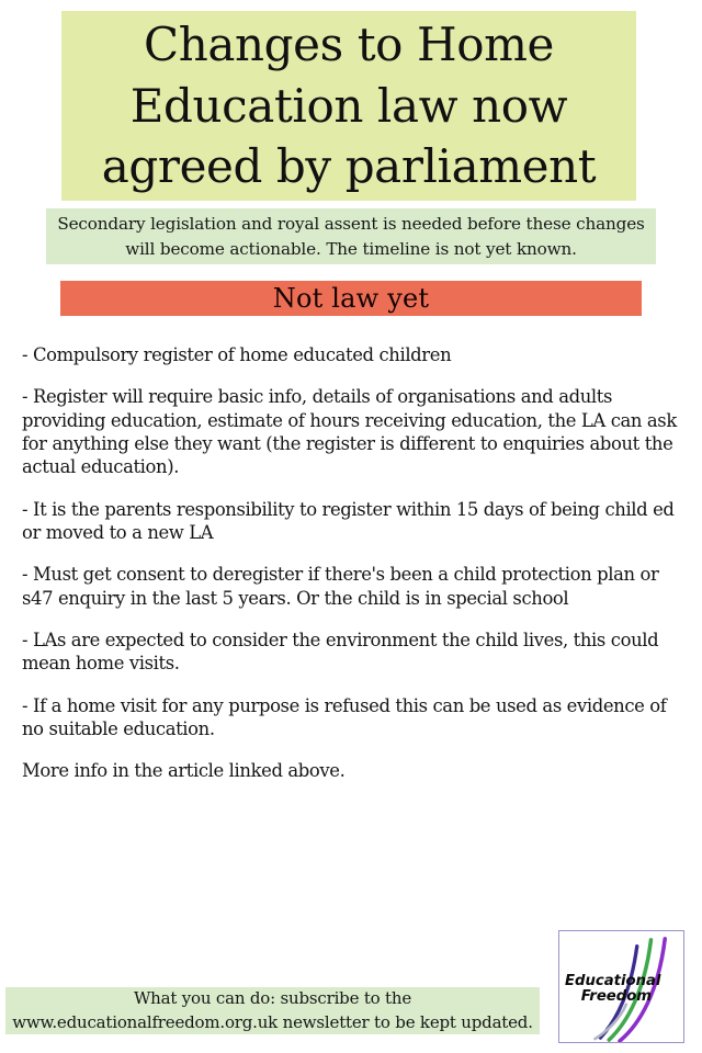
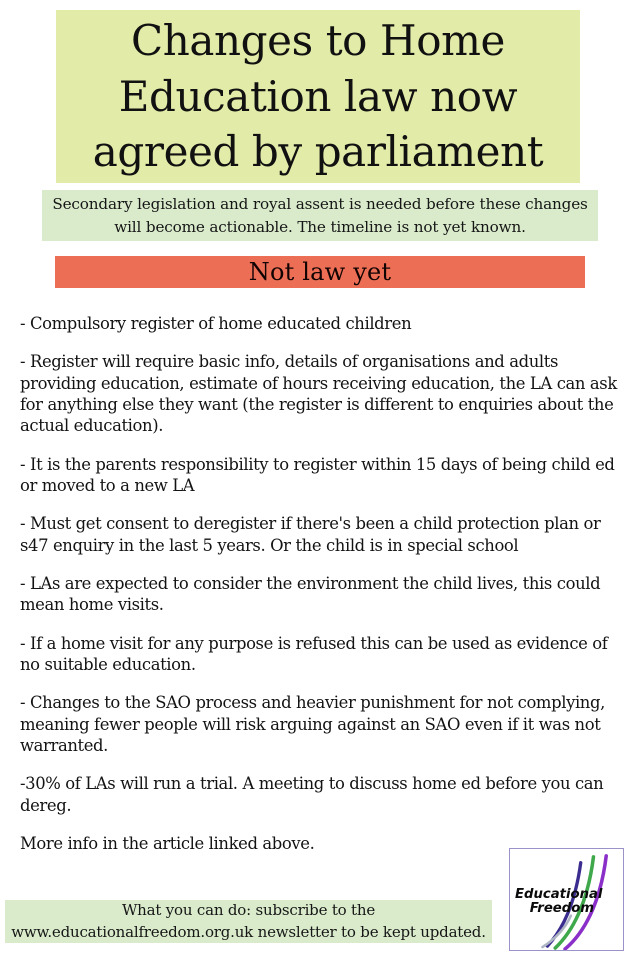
  Changes to Home Education law now agreed by parliament
  Secondary legislation and royal assent is needed before these changes will become actionable. The timeline is not yet known.
  Not law yet
  - Compulsory register of home educated children
  - Register will require basic info, details of organisations and adults providing education, estimate of hours receiving education, the LA can ask for anything else they want (the register is different to enquiries about the actual education).
  - It is the parents responsibility to register within 15 days of being child ed or moved to a new LA
  - Must get consent to deregister if there's been a child protection plan or s47 enquiry in the last 5 years. Or the child is in special school
  - LAs are expected to consider the environment the child lives, this could mean home visits.
  - If a home visit for any purpose is refused this can be used as evidence of no suitable education.
+ - Changes to the SAO process and heavier punishment for not complying, meaning fewer people will risk arguing against an SAO even if it was not warranted.
+ -30% of LAs will run a trial. A meeting to discuss home ed before you can dereg.
  More info in the article linked above.
  What you can do: subscribe to the www.educationalfreedom.org.uk newsletter to be kept updated.
  Educational
  Freedom
